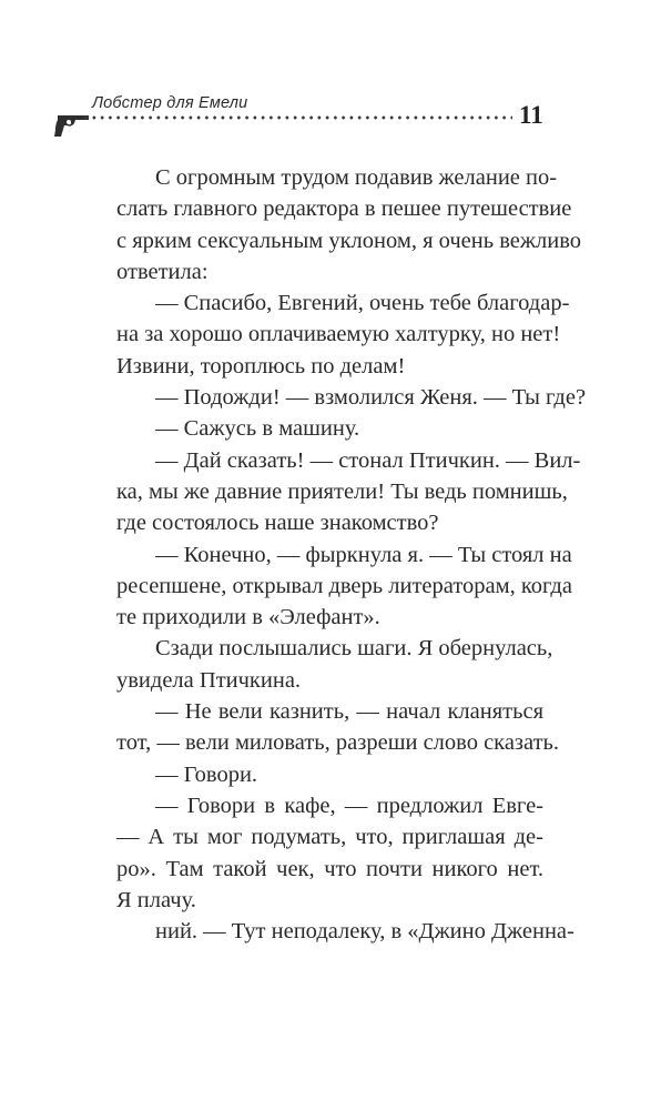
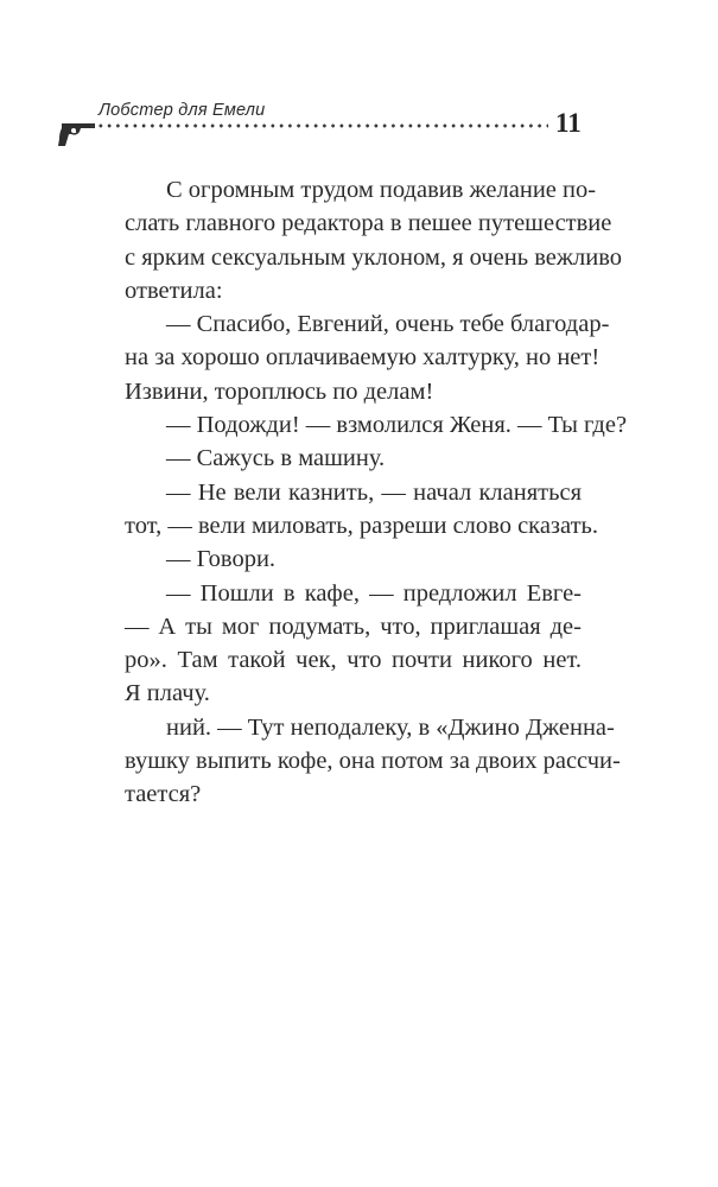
  Лобстер для Емели
  11
  С огромным трудом подавив желание по-
  слать главного редактора в пешее путешествие
  с ярким сексуальным уклоном, я очень вежливо
  ответила:
  — Спасибо, Евгений, очень тебе благодар-
  на за хорошо оплачиваемую халтурку, но нет!
  Извини, тороплюсь по делам!
  — Подожди! — взмолился Женя. — Ты где?
  — Сажусь в машину.
- — Дай сказать! — стонал Птичкин. — Вил-
- ка, мы же давние приятели! Ты ведь помнишь,
- где состоялось наше знакомство?
- — Конечно, — фыркнула я. — Ты стоял на
- ресепшене, открывал дверь литераторам, когда
- те приходили в «Элефант».
- Сзади послышались шаги. Я обернулась,
- увидела Птичкина.
  — Не вели казнить, — начал кланяться
  тот, — вели миловать, разреши слово сказать.
  — Говори.
- — Говори в кафе, — предложил Евге-
+ — Пошли в кафе, — предложил Евге-
  — А ты мог подумать, что, приглашая де-
  ро». Там такой чек, что почти никого нет.
  Я плачу.
  ний. — Тут неподалеку, в «Джино Дженна-
+ вушку выпить кофе, она потом за двоих рассчи-
+ тается?
